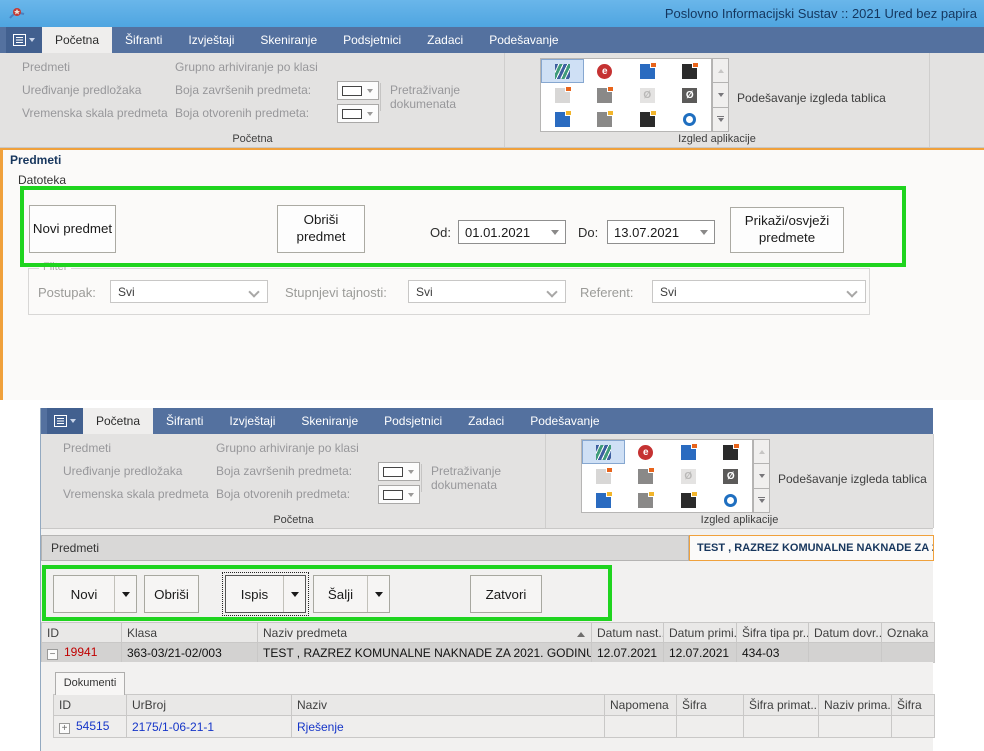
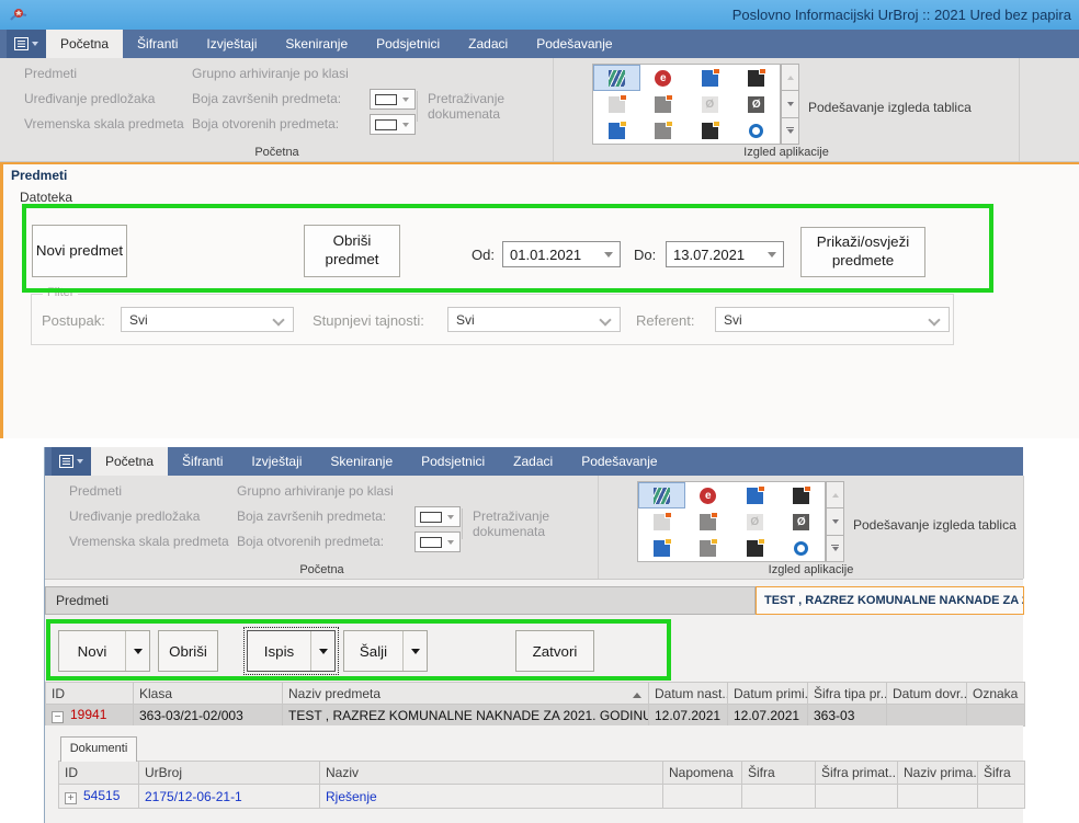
- Poslovno Informacijski Sustav :: 2021 Ured bez papira
+ Poslovno Informacijski UrBroj :: 2021 Ured bez papira
  Početna
  Šifranti
  Izvještaji
  Skeniranje
  Podsjetnici
  Zadaci
  Podešavanje
  Predmeti
  Uređivanje predložaka
  Vremenska skala predmeta
  Grupno arhiviranje po klasi
  Boja završenih predmeta:
  Boja otvorenih predmeta:
  Pretraživanje dokumenata
  Početna
  e
  Ø
  Ø
  Podešavanje izgleda tablica
  Izgled aplikacije
  Predmeti
  Datoteka
  Novi predmet
  Obriši predmet
  Od:
  01.01.2021
  Do:
  13.07.2021
  Prikaži/osvježi predmete
  Filter
  Postupak:
  Svi
  Stupnjevi tajnosti:
  Svi
  Referent:
  Svi
  Početna
  Šifranti
  Izvještaji
  Skeniranje
  Podsjetnici
  Zadaci
  Podešavanje
  Predmeti
  Uređivanje predložaka
  Vremenska skala predmeta
  Grupno arhiviranje po klasi
  Boja završenih predmeta:
  Boja otvorenih predmeta:
  Pretraživanje dokumenata
  Početna
  e
  Ø
  Ø
  Podešavanje izgleda tablica
  Izgled aplikacije
  Predmeti
  TEST , RAZREZ KOMUNALNE NAKNADE ZA
  Novi
  Obriši
  Ispis
  Šalji
  Zatvori
  ID	Klasa	Naziv predmeta	Datum nast.	Datum primi.	Šifra tipa pr.	Datum dovr..	Oznaka
- 19941	363-03/21-02/003	TEST , RAZREZ KOMUNALNE NAKNADE ZA 2021. GODINU	12.07.2021	12.07.2021	434-03
+ 19941	363-03/21-02/003	TEST , RAZREZ KOMUNALNE NAKNADE ZA 2021. GODINU	12.07.2021	12.07.2021	363-03
  Dokumenti
  ID	UrBroj	Naziv	Napomena	Šifra	Šifra primat..	Naziv prima.	Šifra
- 54515	2175/1-06-21-1	Rješenje
+ 54515	2175/12-06-21-1	Rješenje
